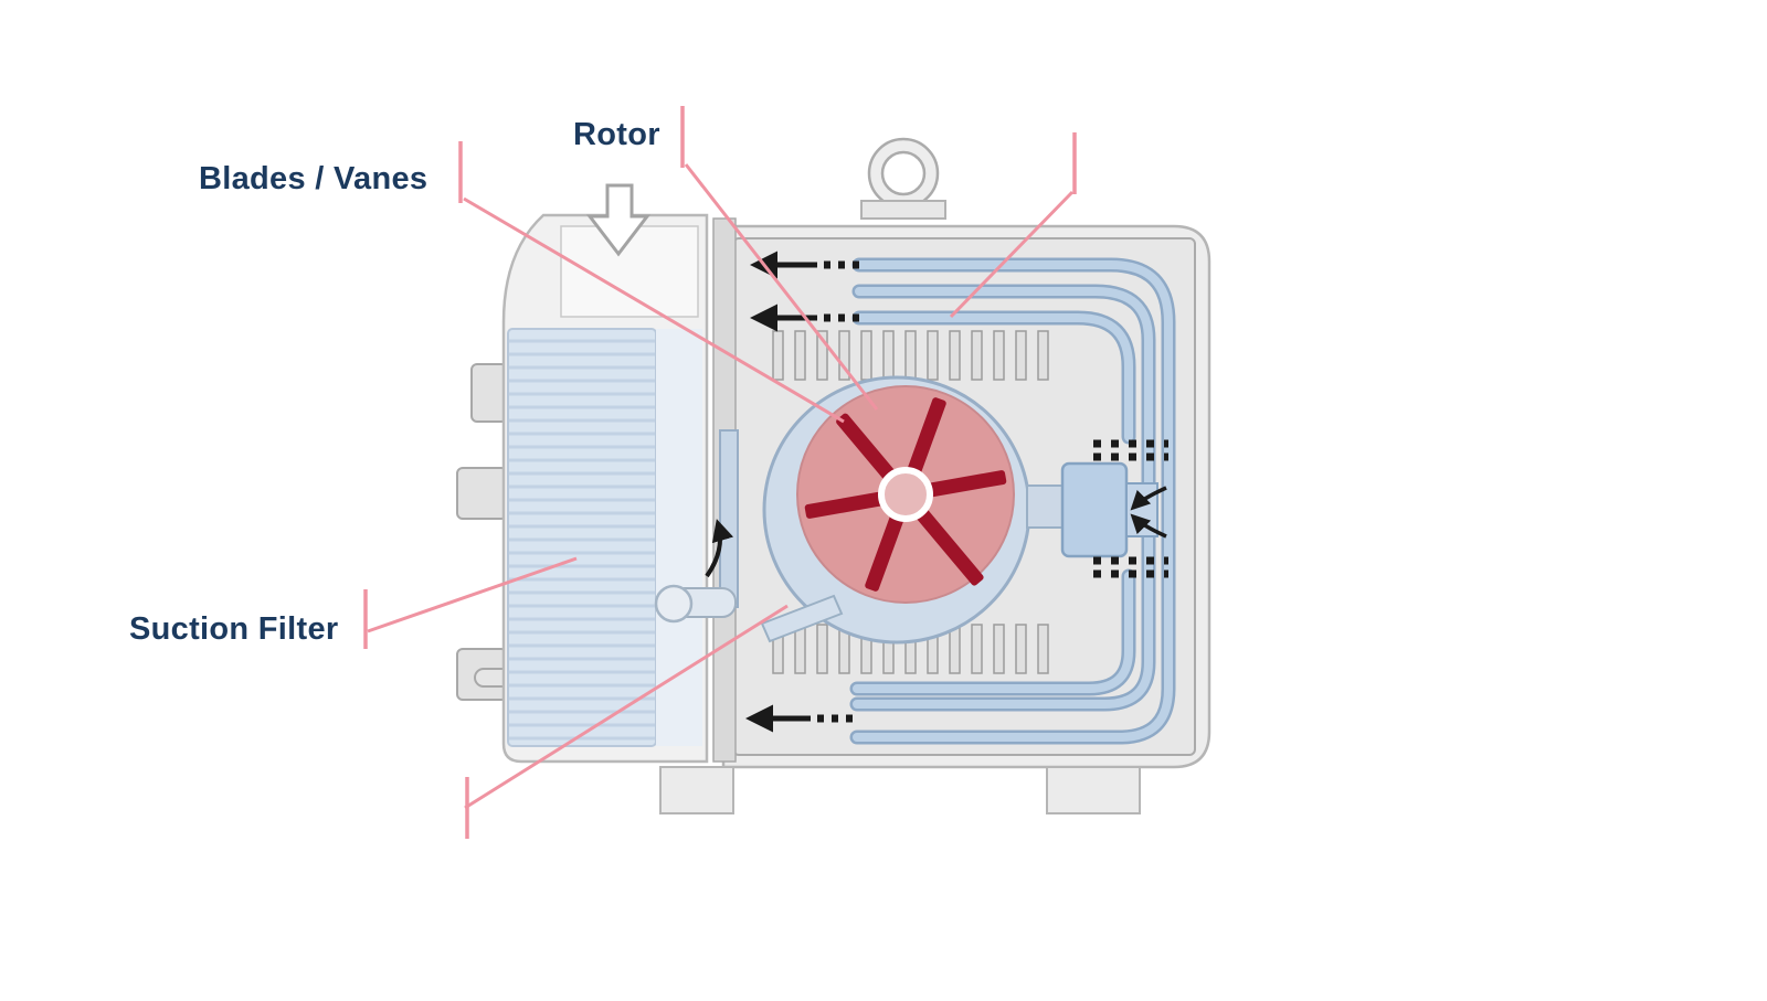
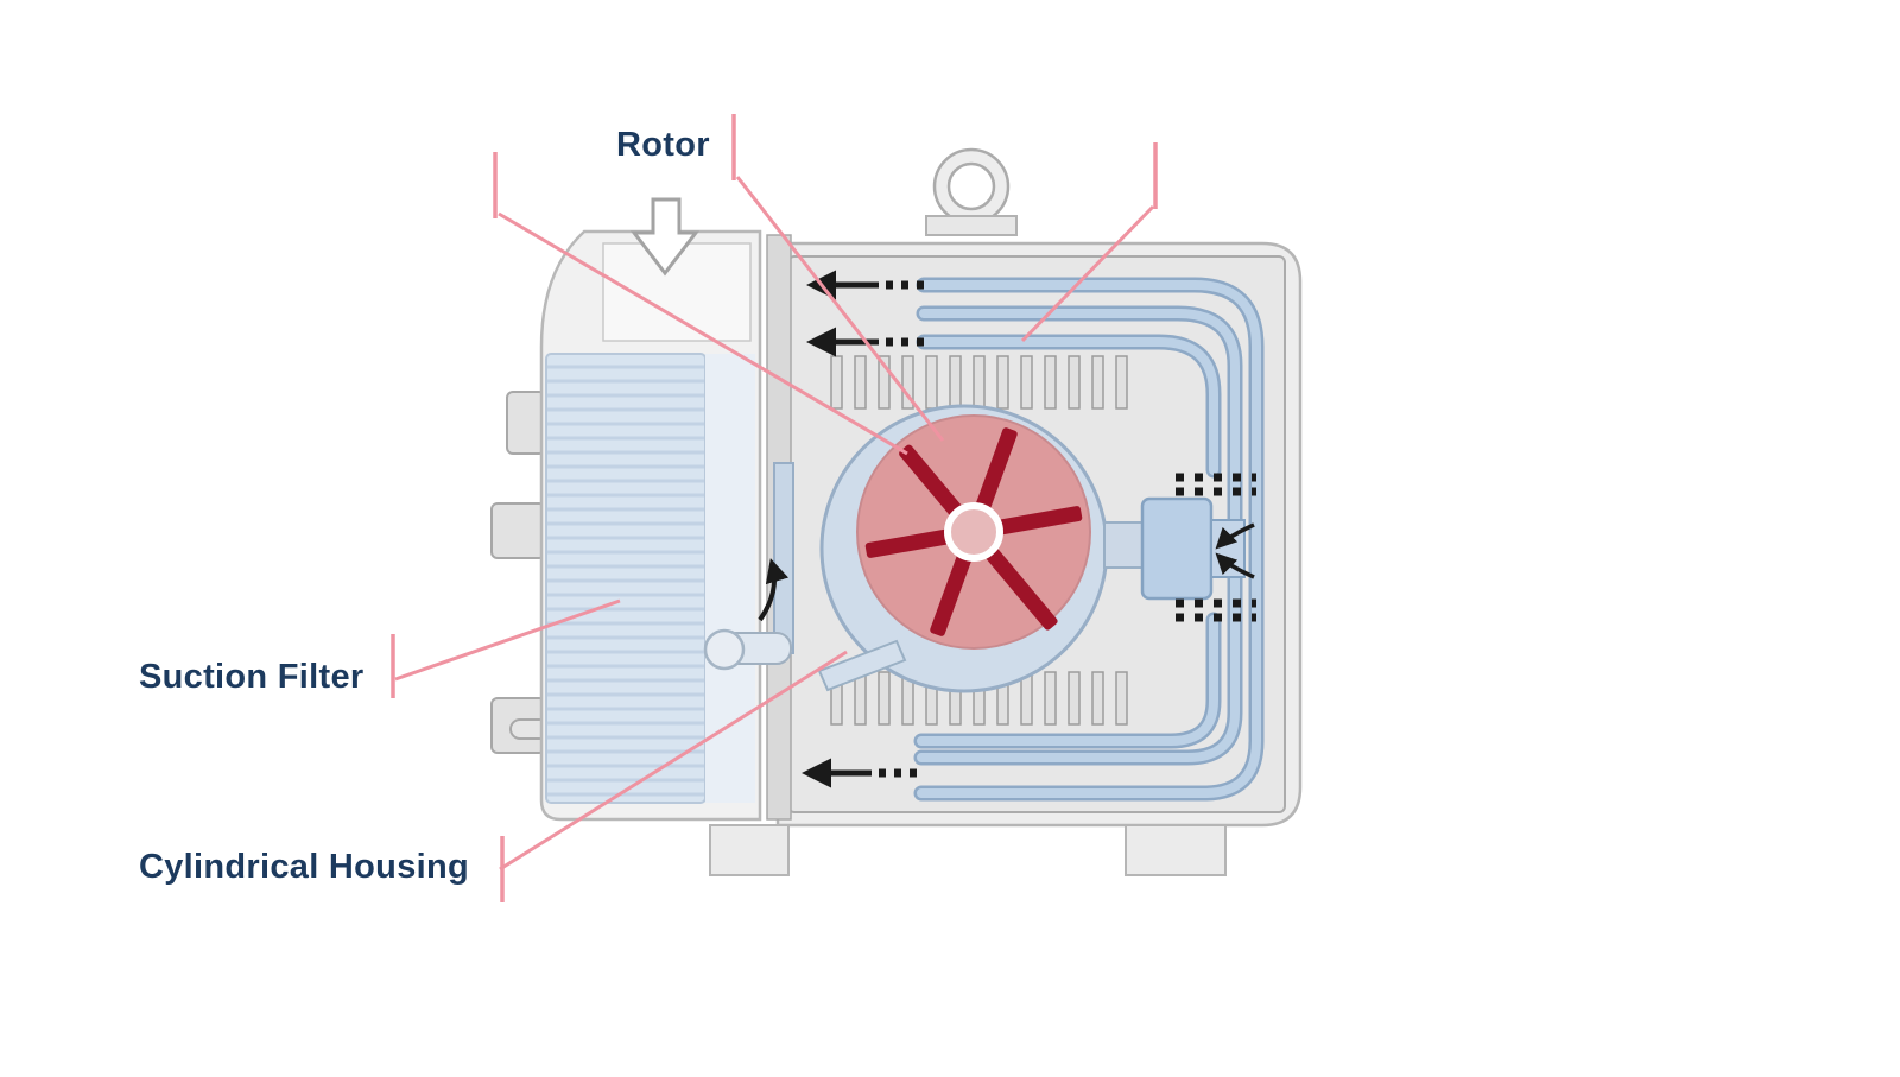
  Rotor
- Blades / Vanes
  Suction Filter
+ Cylindrical Housing
